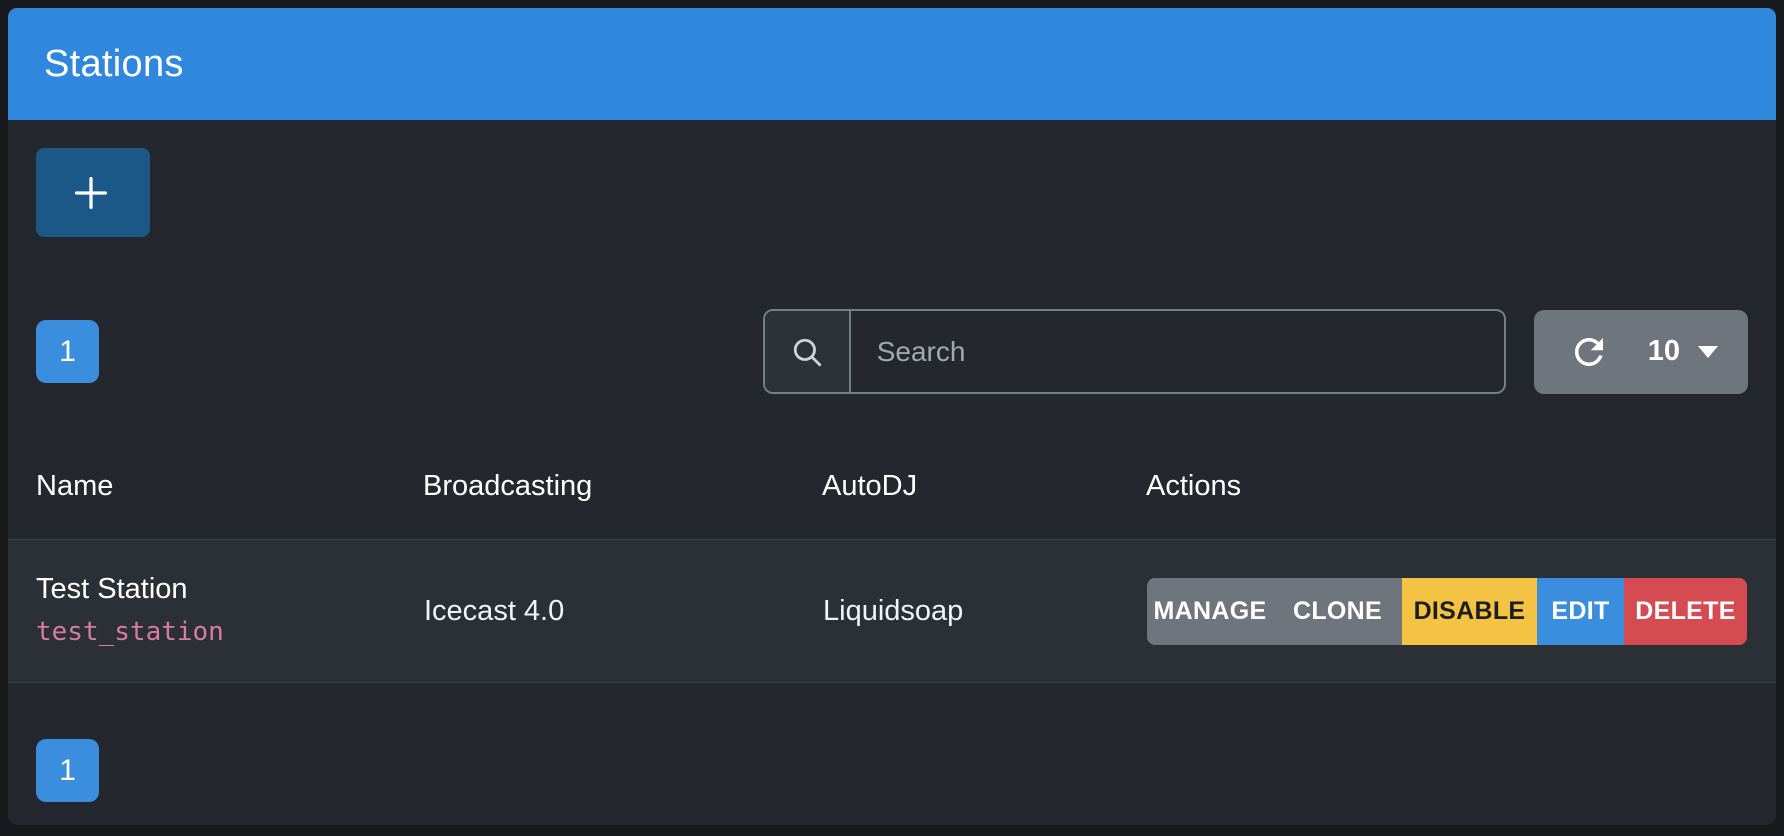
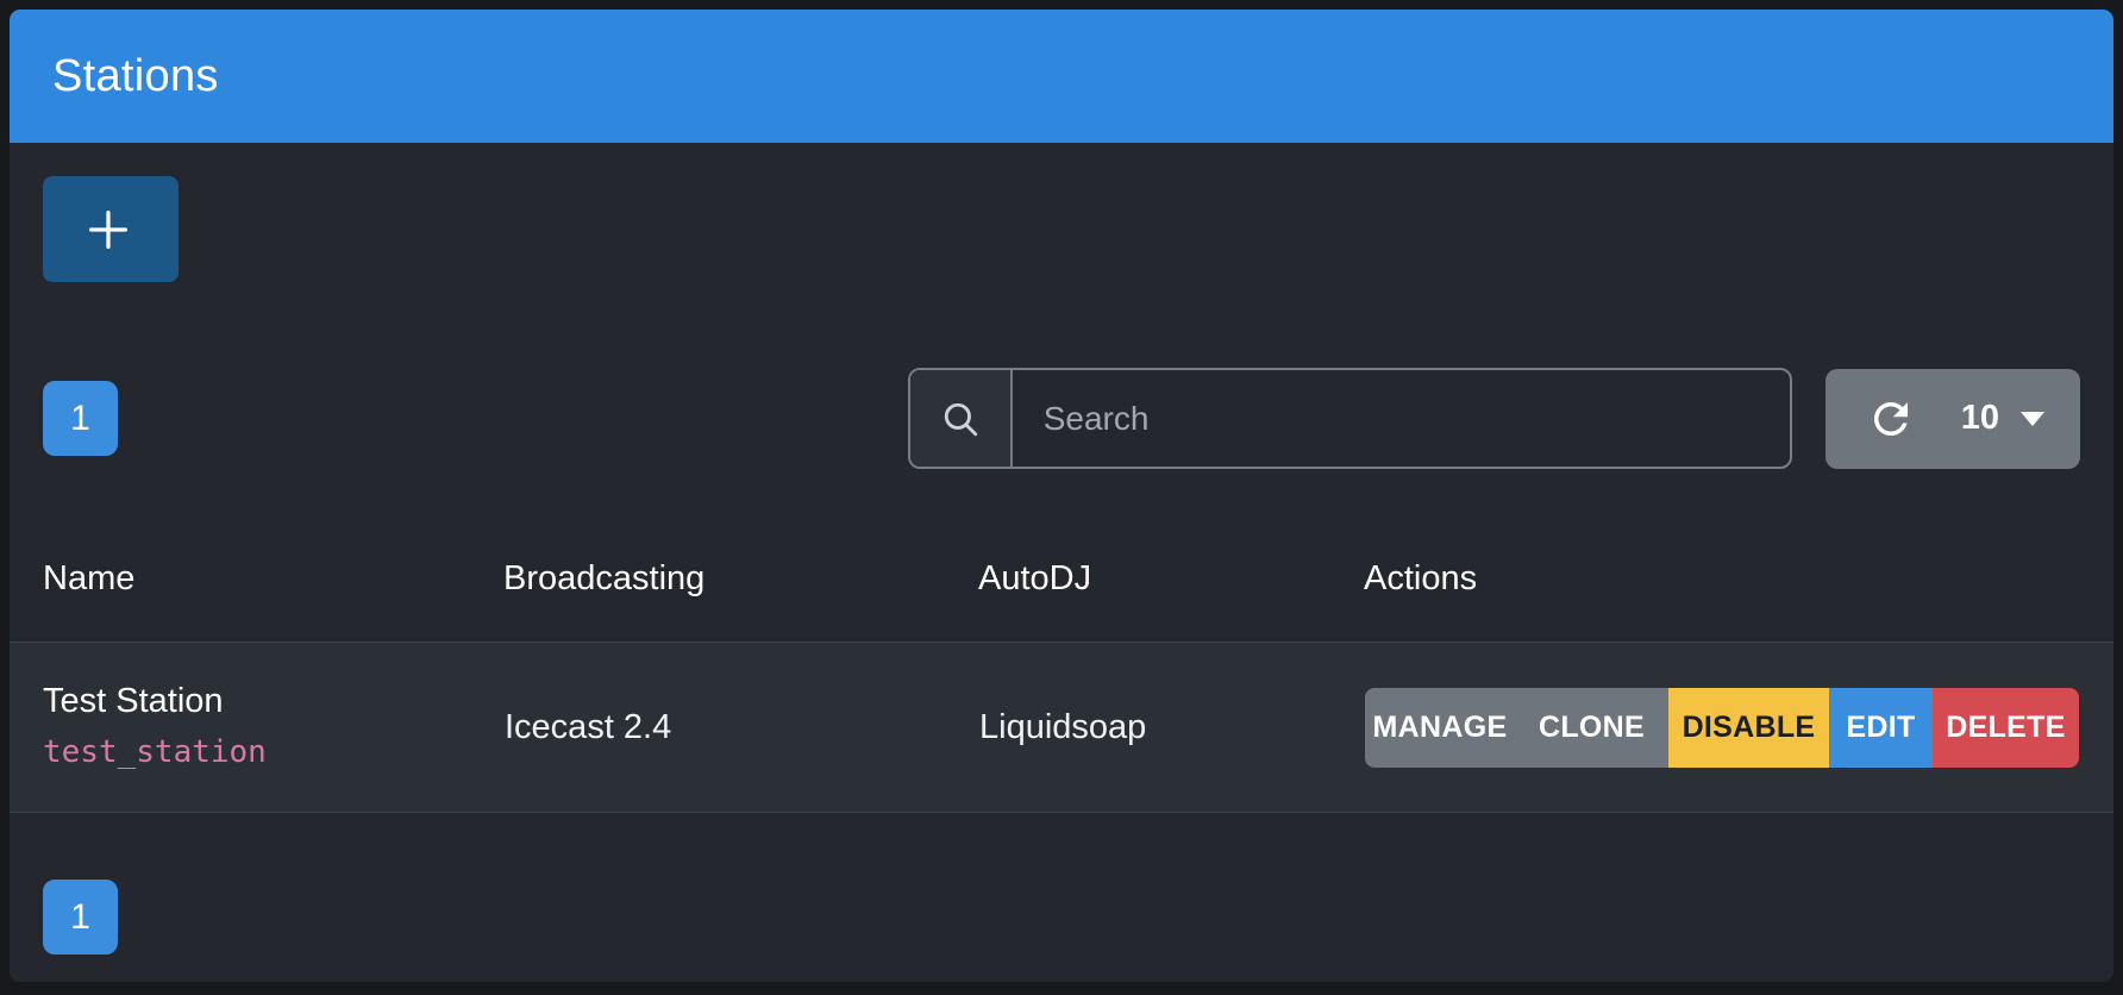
  Stations
  1
  Search
  10
  Name	Broadcasting	AutoDJ	Actions
- Test Station test_station	Icecast 4.0	Liquidsoap	MANAGE CLONE DISABLE EDIT DELETE
+ Test Station test_station	Icecast 2.4	Liquidsoap	MANAGE CLONE DISABLE EDIT DELETE
  1
